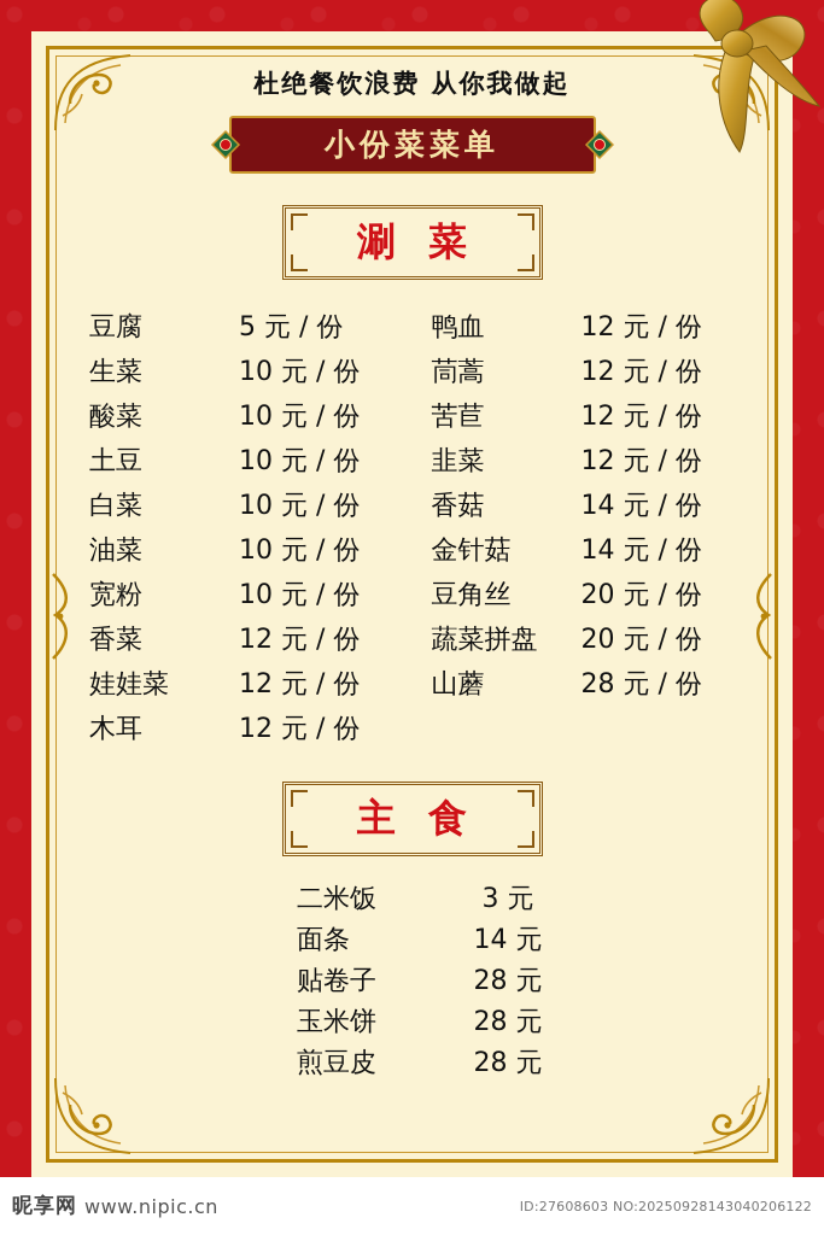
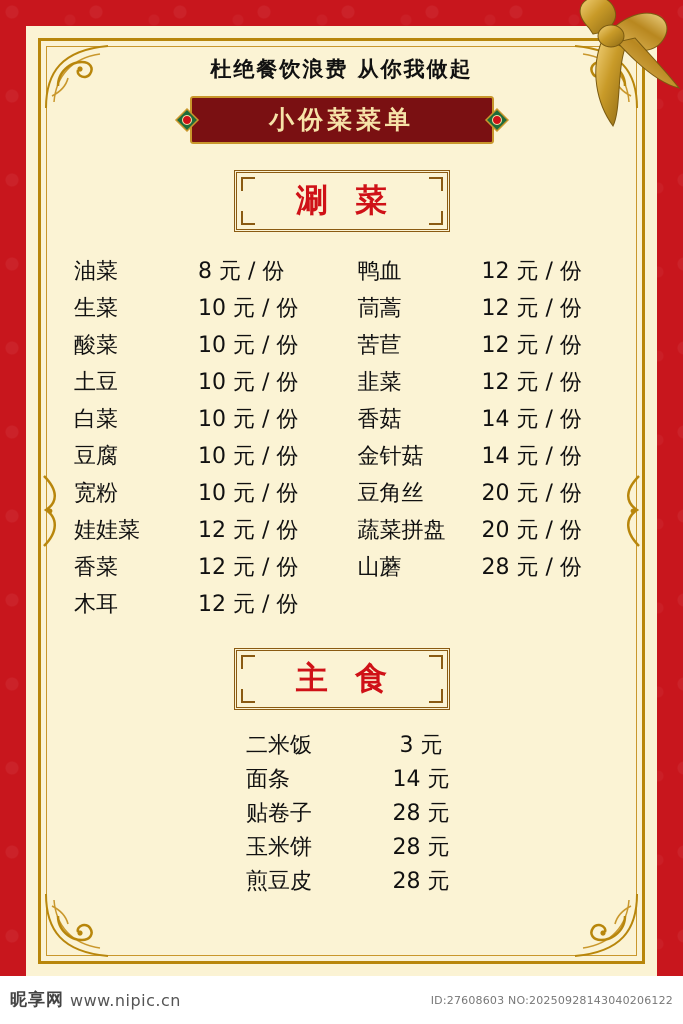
  杜绝餐饮浪费 从你我做起
  小份菜菜单
  涮 菜
- 豆腐
+ 油菜
- 5 元 / 份
+ 8 元 / 份
  生菜
  10 元 / 份
  酸菜
  10 元 / 份
  土豆
  10 元 / 份
  白菜
  10 元 / 份
- 油菜
+ 豆腐
  10 元 / 份
  宽粉
  10 元 / 份
- 香菜
+ 娃娃菜
  12 元 / 份
- 娃娃菜
+ 香菜
  12 元 / 份
  木耳
  12 元 / 份
  鸭血
  12 元 / 份
  茼蒿
  12 元 / 份
  苦苣
  12 元 / 份
  韭菜
  12 元 / 份
  香菇
  14 元 / 份
  金针菇
  14 元 / 份
  豆角丝
  20 元 / 份
  蔬菜拼盘
  20 元 / 份
  山蘑
  28 元 / 份
  主 食
  二米饭
  3 元
  面条
  14 元
  贴卷子
  28 元
  玉米饼
  28 元
  煎豆皮
  28 元
  昵享网
  www.nipic.cn
  ID:27608603 NO:20250928143040206122
